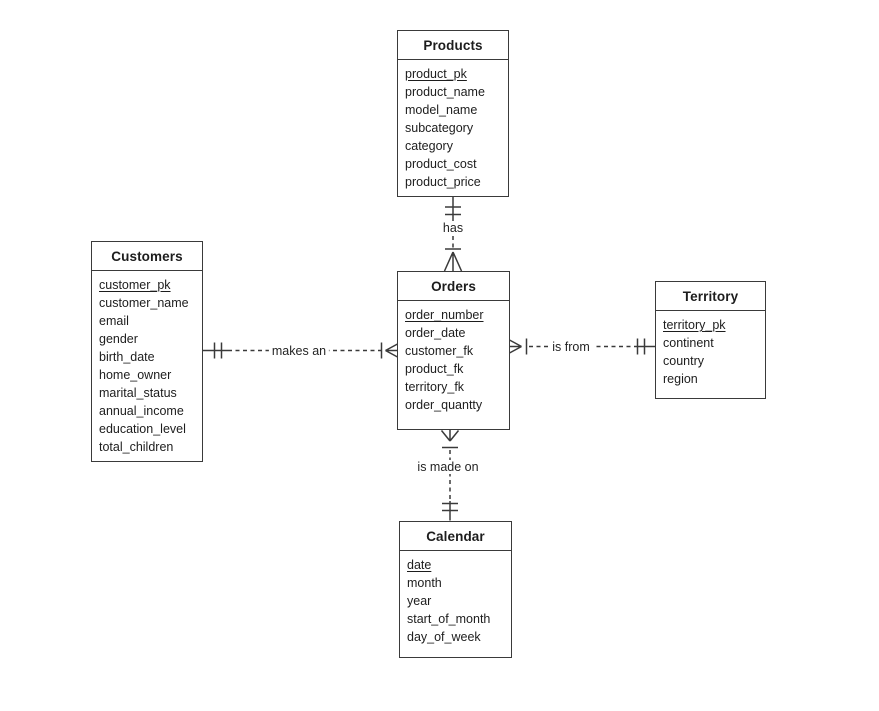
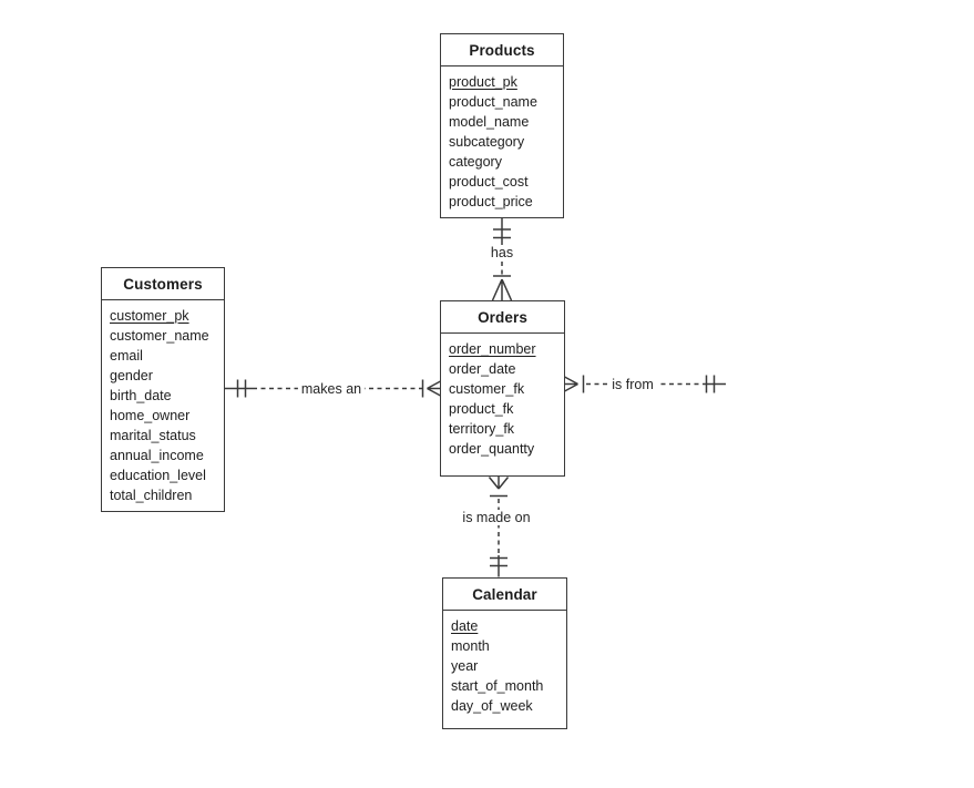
  Products
  product_pk
  product_name
  model_name
  subcategory
  category
  product_cost
  product_price
  Customers
  customer_pk
  customer_name
  email
  gender
  birth_date
  home_owner
  marital_status
  annual_income
  education_level
  total_children
  Orders
  order_number
  order_date
  customer_fk
  product_fk
  territory_fk
  order_quantty
- Territory
- territory_pk
- continent
- country
- region
  Calendar
  date
  month
  year
  start_of_month
  day_of_week
  has
  makes an
  is from
  is made on
